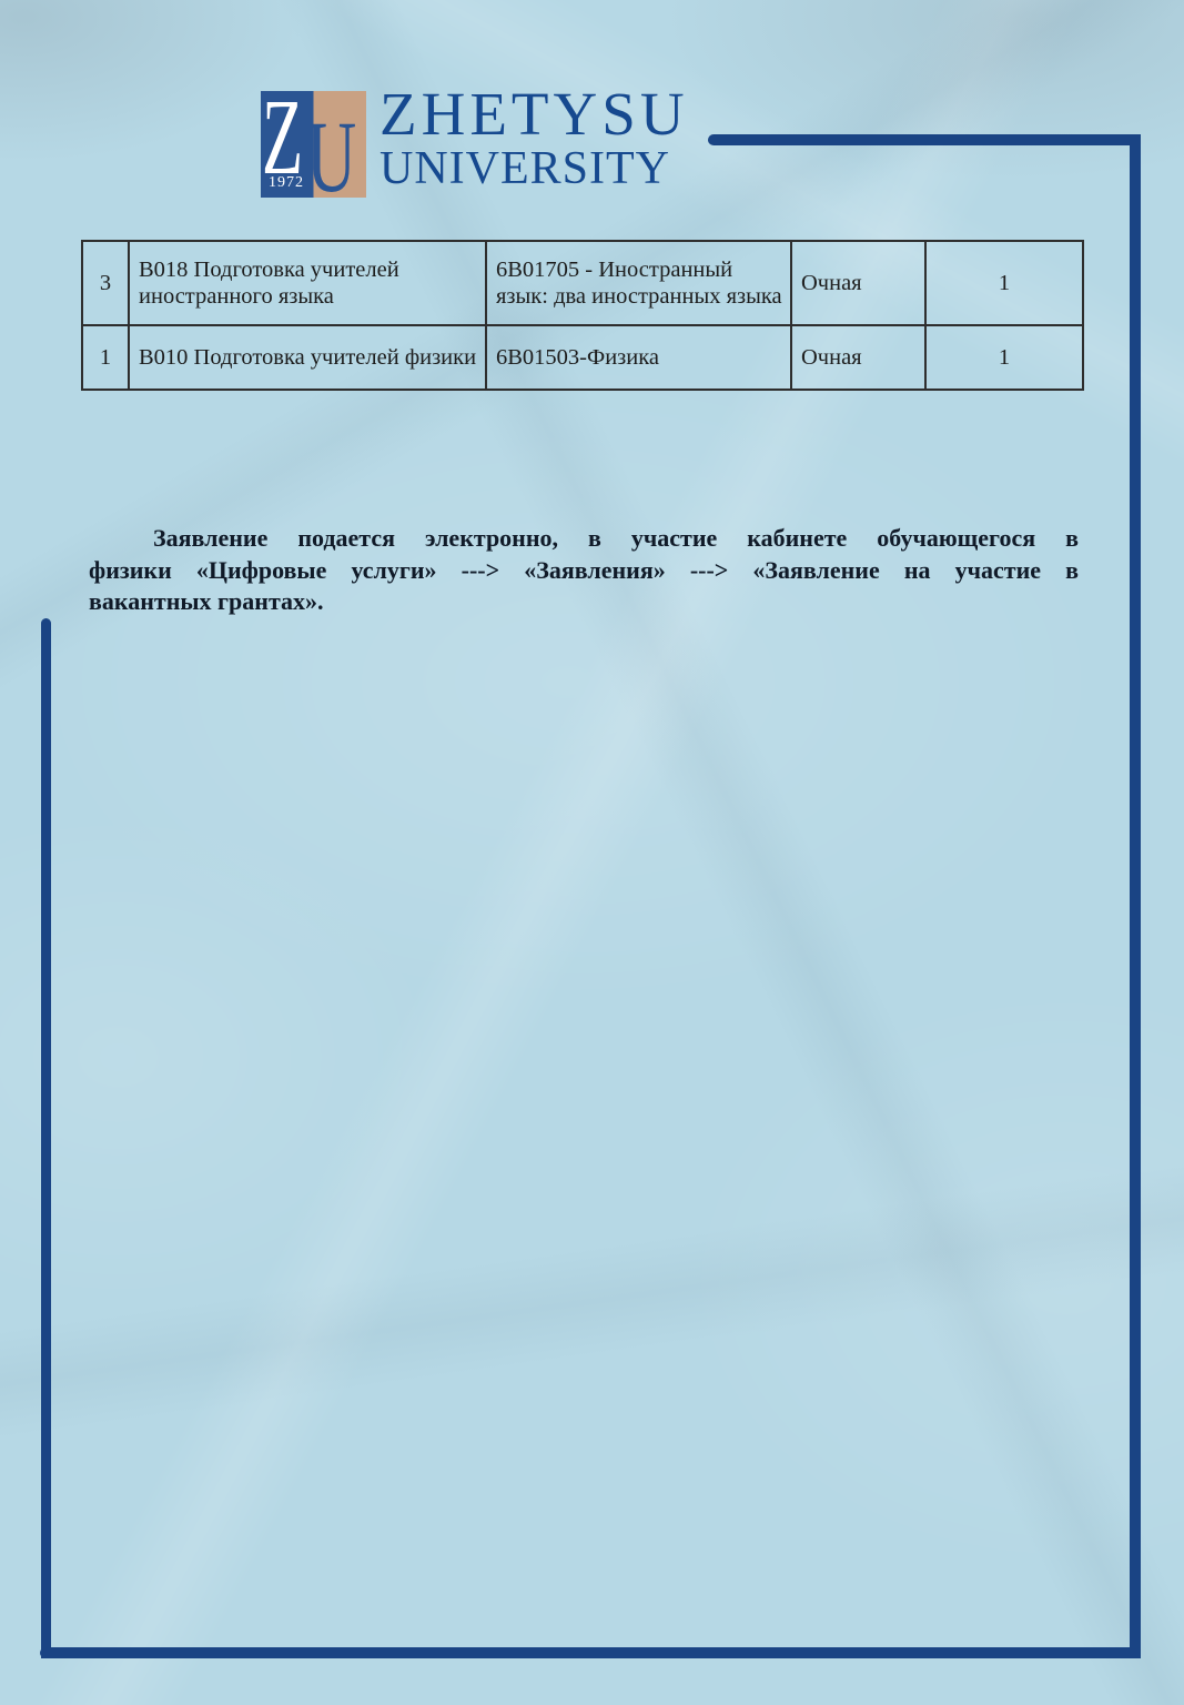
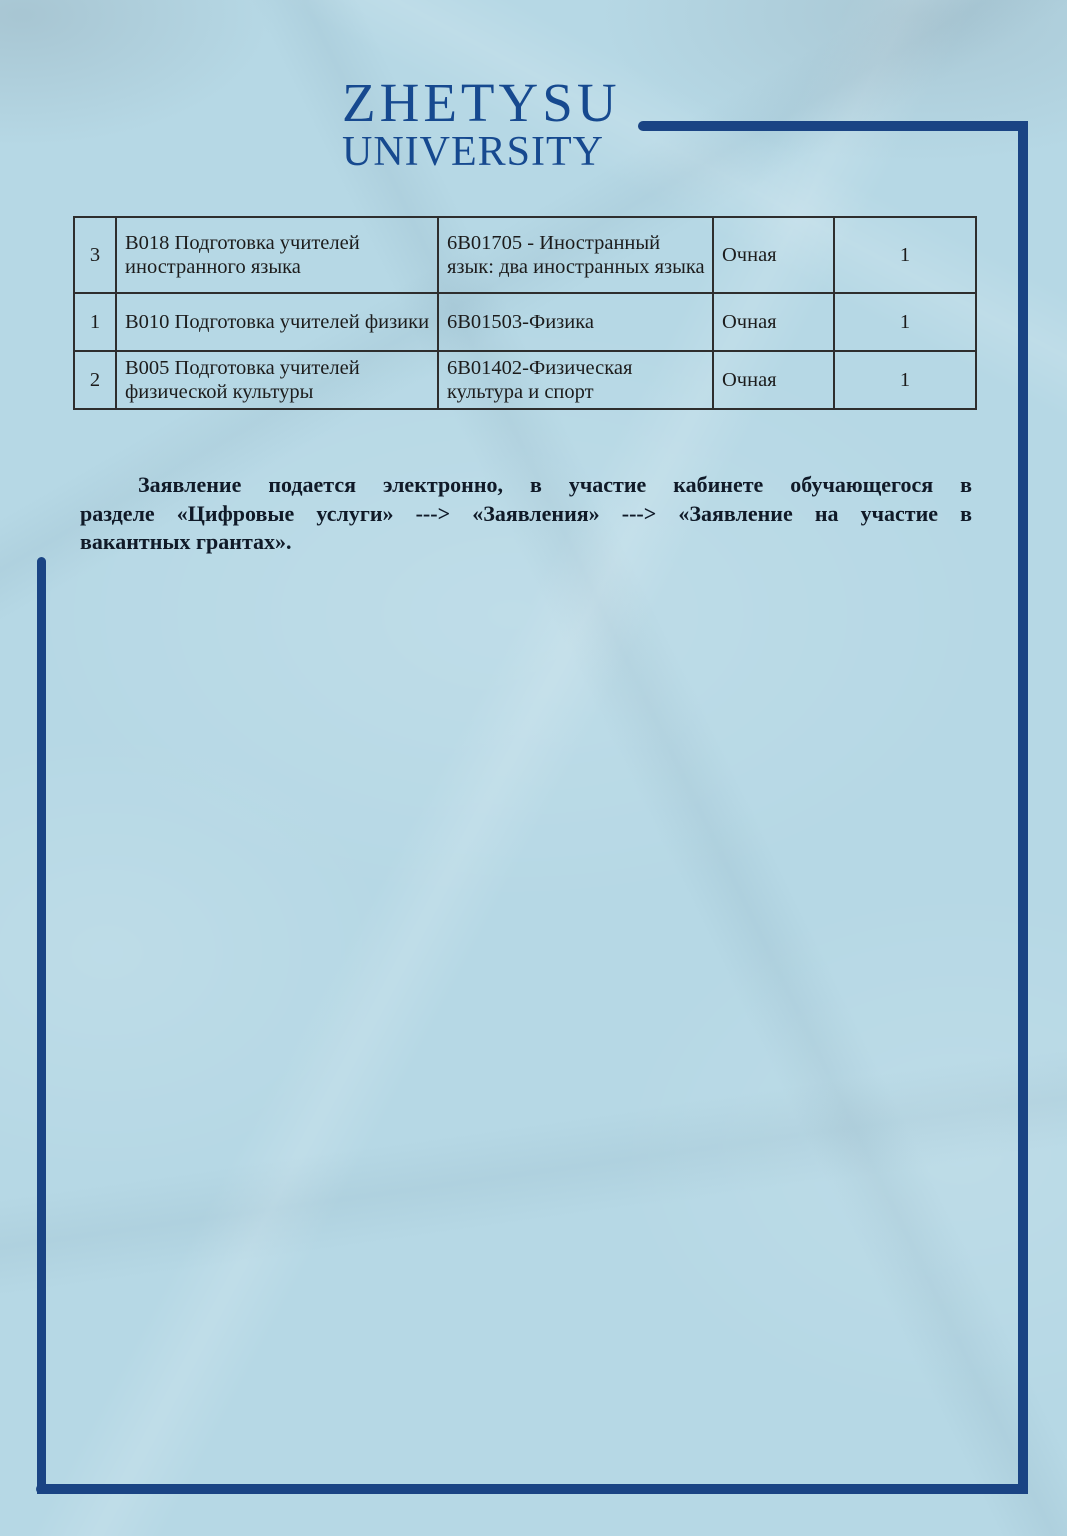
- Z
- U
- 1972
  ZHETYSU
  UNIVERSITY
  3	B018 Подготовка учителей иностранного языка	6B01705 - Иностранный язык: два иностранных языка	Очная	1
  1	B010 Подготовка учителей физики	6B01503-Физика	Очная	1
+ 2	B005 Подготовка учителей физической культуры	6B01402-Физическая культура и спорт	Очная	1
  Заявление подается электронно, в участие кабинете обучающегося в
- физики «Цифровые услуги» ---> «Заявления» ---> «Заявление на участие в
+ разделе «Цифровые услуги» ---> «Заявления» ---> «Заявление на участие в
  вакантных грантах».
